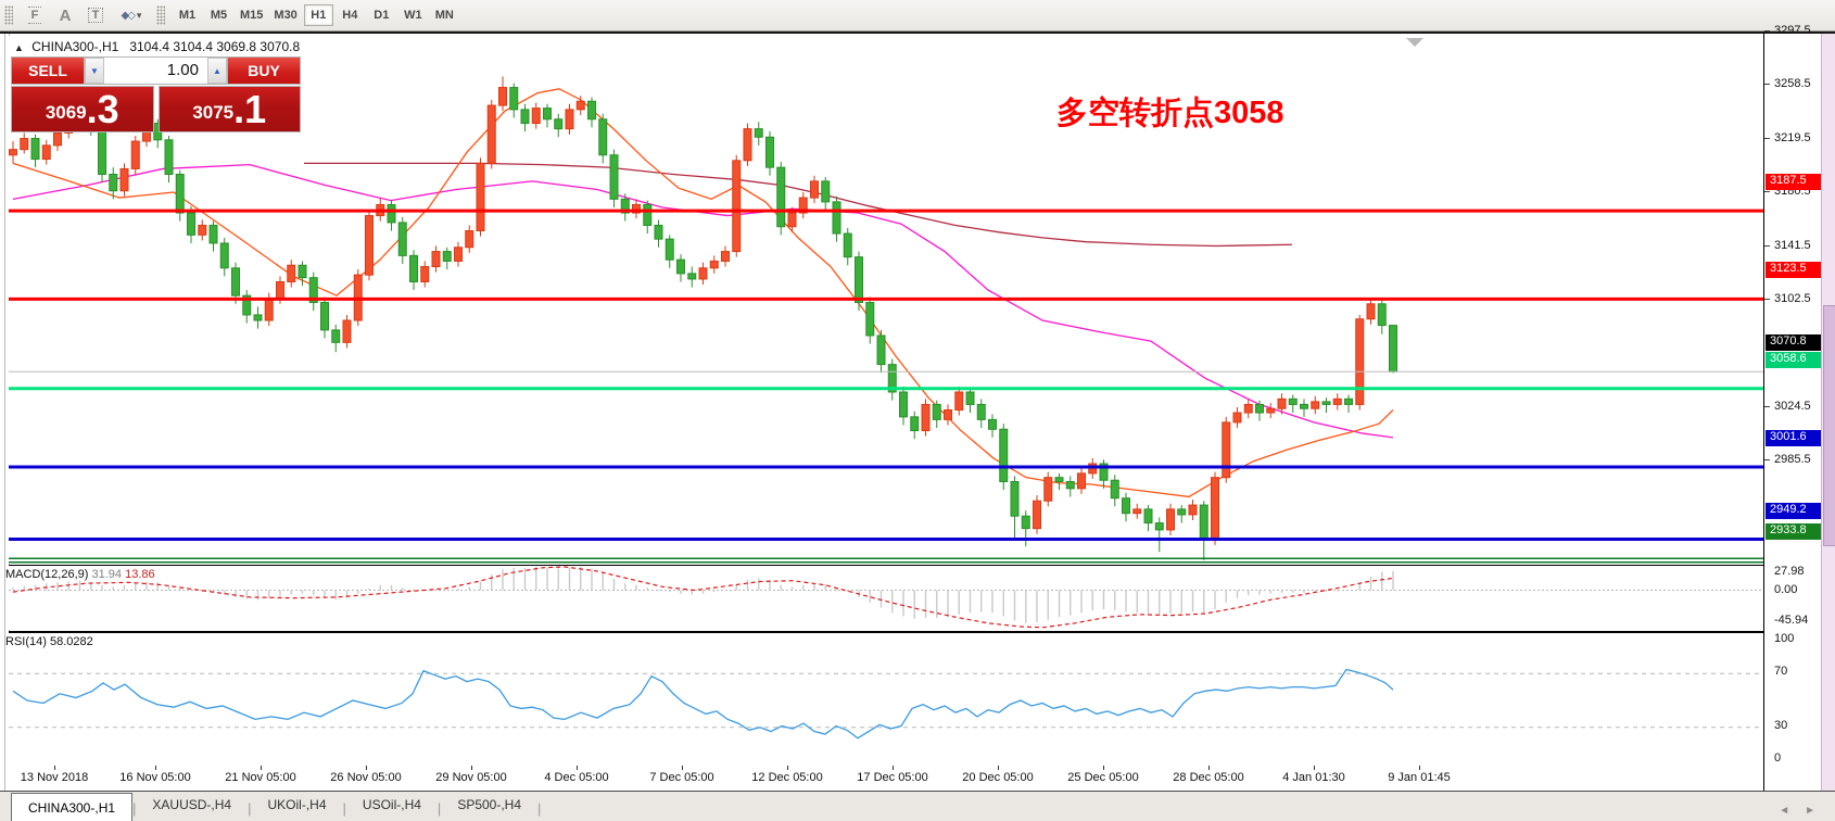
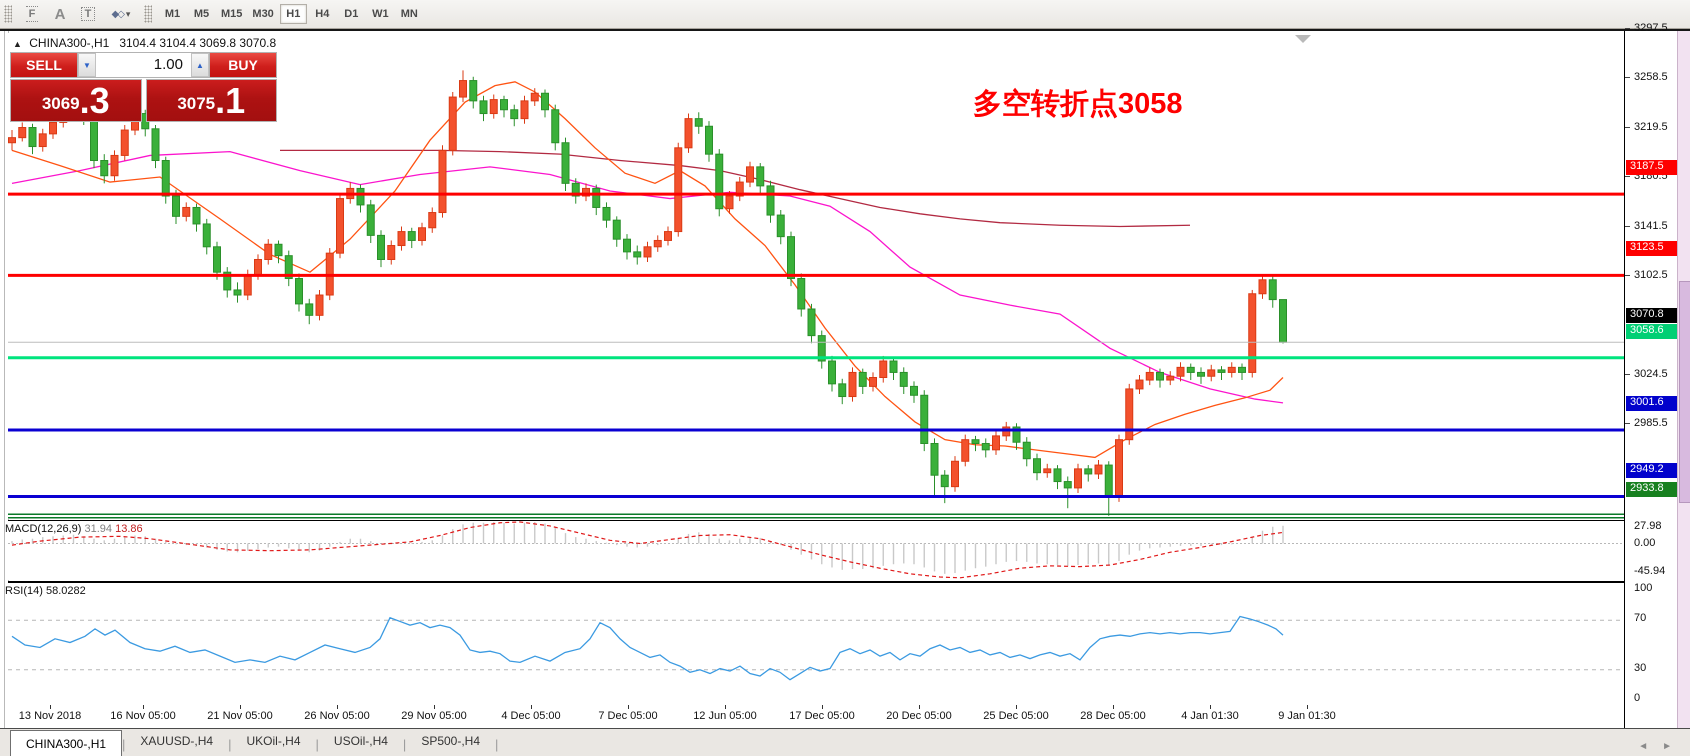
  F
  A
  T
  ◆◇
  ▾
  M1
  M5
  M15
  M30
  H1
  H4
  D1
  W1
  MN
  ▲ CHINA300-,H1 3104.4 3104.4 3069.8 3070.8
  SELL
  ▼
  1.00
  ▲
  BUY
  3069
  .3
  3075
  .1
  多空转折点3058
  MACD(12,26,9) 31.94 13.86
  RSI(14) 58.0282
  3297.5
  3258.5
  3219.5
  3180.5
  3141.5
  3102.5
  3024.5
  2985.5
  3187.5
  3123.5
  3070.8
  3058.6
  3001.6
  2949.2
  2933.8
  27.98
  0.00
  -45.94
  100
  70
  30
  0
  13 Nov 2018
  16 Nov 05:00
  21 Nov 05:00
  26 Nov 05:00
  29 Nov 05:00
  4 Dec 05:00
  7 Dec 05:00
- 12 Dec 05:00
+ 12 Jun 05:00
  17 Dec 05:00
  20 Dec 05:00
  25 Dec 05:00
  28 Dec 05:00
  4 Jan 01:30
- 9 Jan 01:45
+ 9 Jan 01:30
  CHINA300-,H1
  |
  XAUUSD-,H4
  |
  UKOil-,H4
  |
  USOil-,H4
  |
  SP500-,H4
  |
  ◄
  ►
